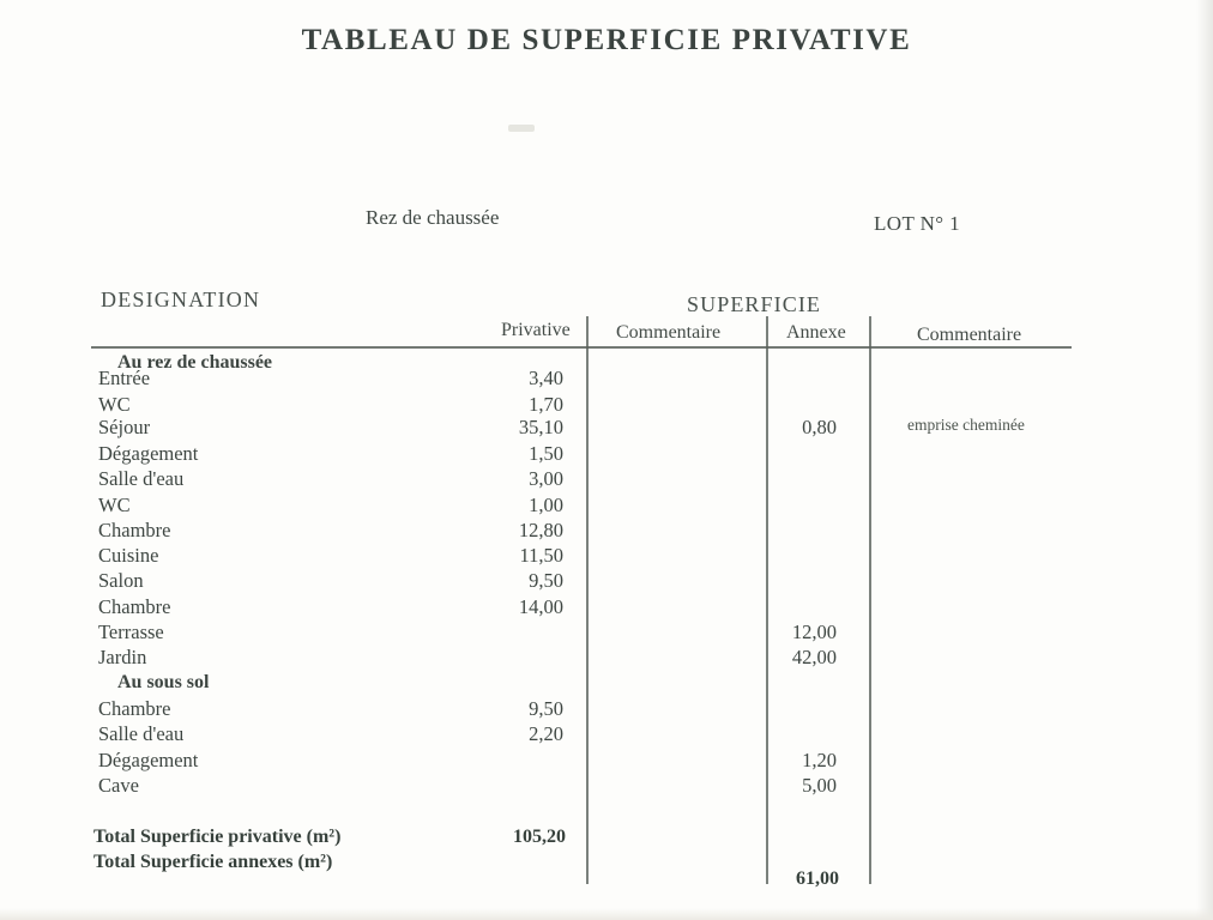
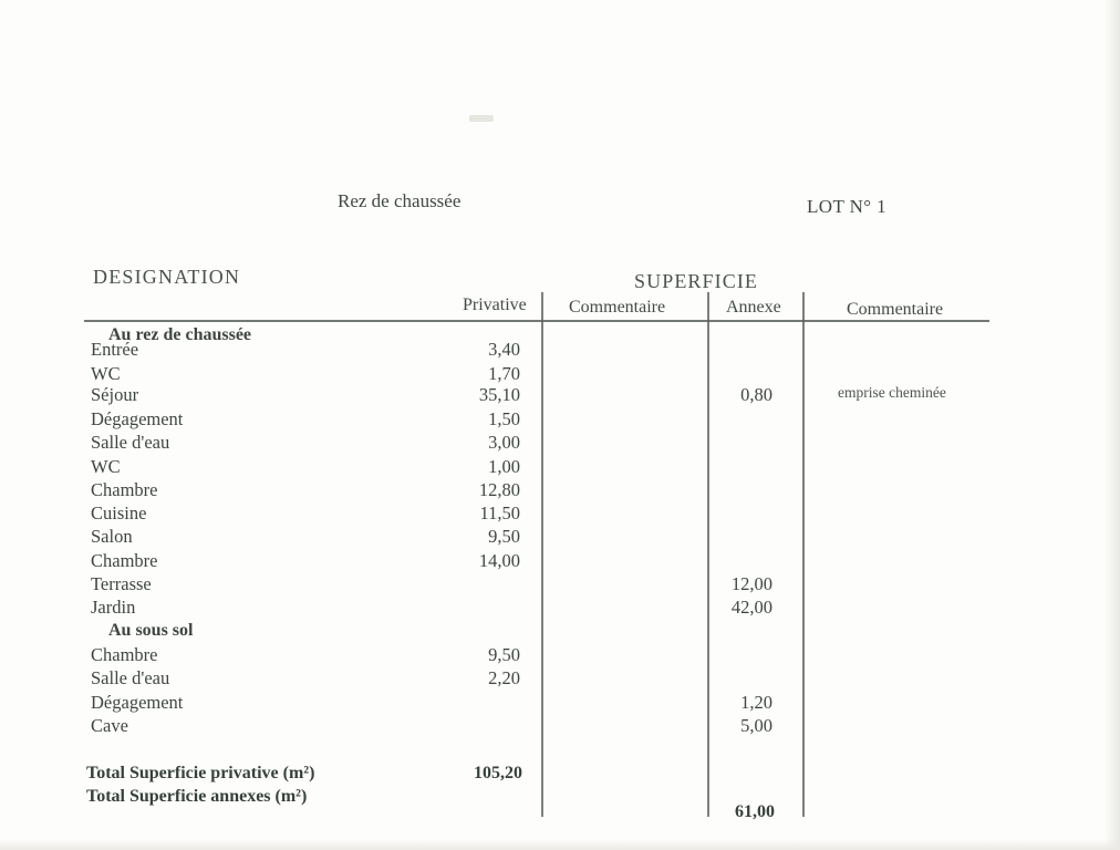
- TABLEAU DE SUPERFICIE PRIVATIVE
  Rez de chaussée
  LOT N° 1
  DESIGNATION
  SUPERFICIE
  Privative
  Commentaire
  Annexe
  Commentaire
  Au rez de chaussée
  Entrée
  3,40
  WC
  1,70
  Séjour
  35,10
  0,80
  emprise cheminée
  Dégagement
  1,50
  Salle d'eau
  3,00
  WC
  1,00
  Chambre
  12,80
  Cuisine
  11,50
  Salon
  9,50
  Chambre
  14,00
  Terrasse
  12,00
  Jardin
  42,00
  Au sous sol
  Chambre
  9,50
  Salle d'eau
  2,20
  Dégagement
  1,20
  Cave
  5,00
  Total Superficie privative (m²)
  105,20
  Total Superficie annexes (m²)
  61,00
